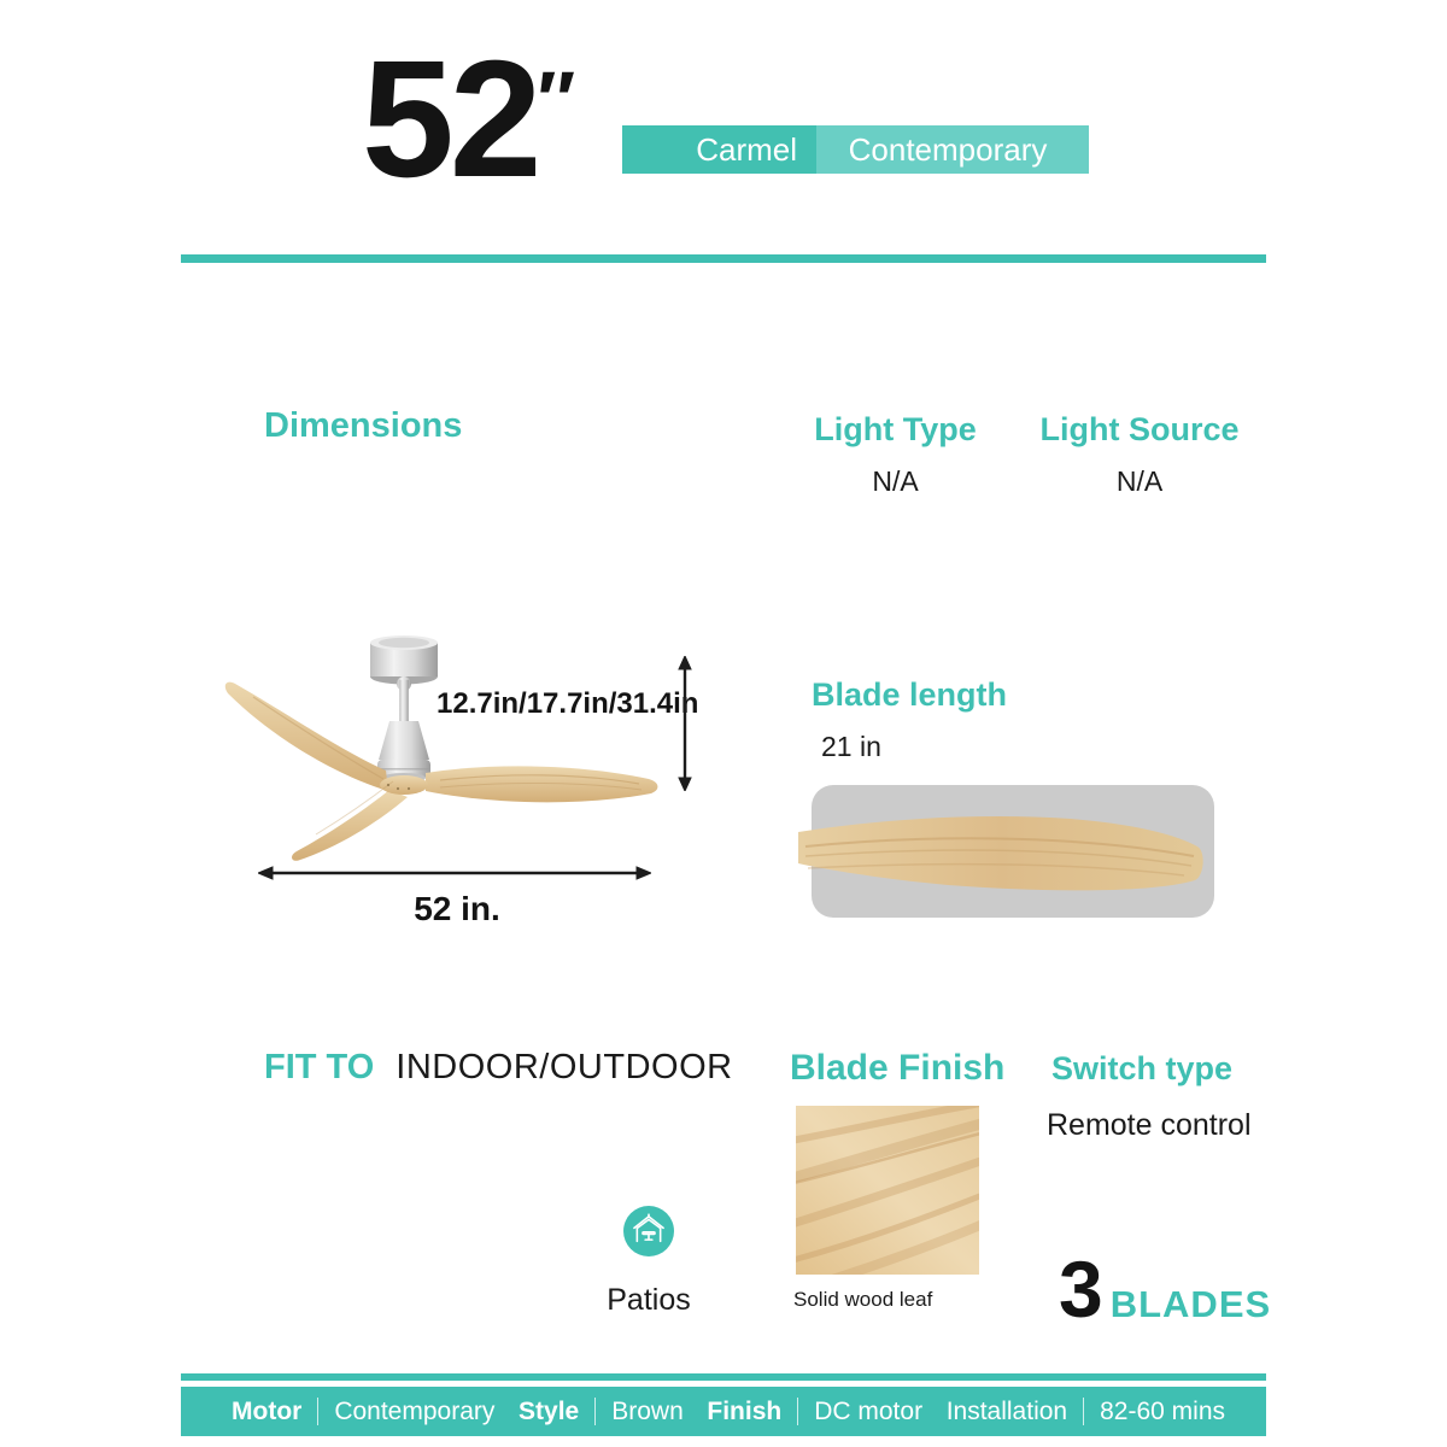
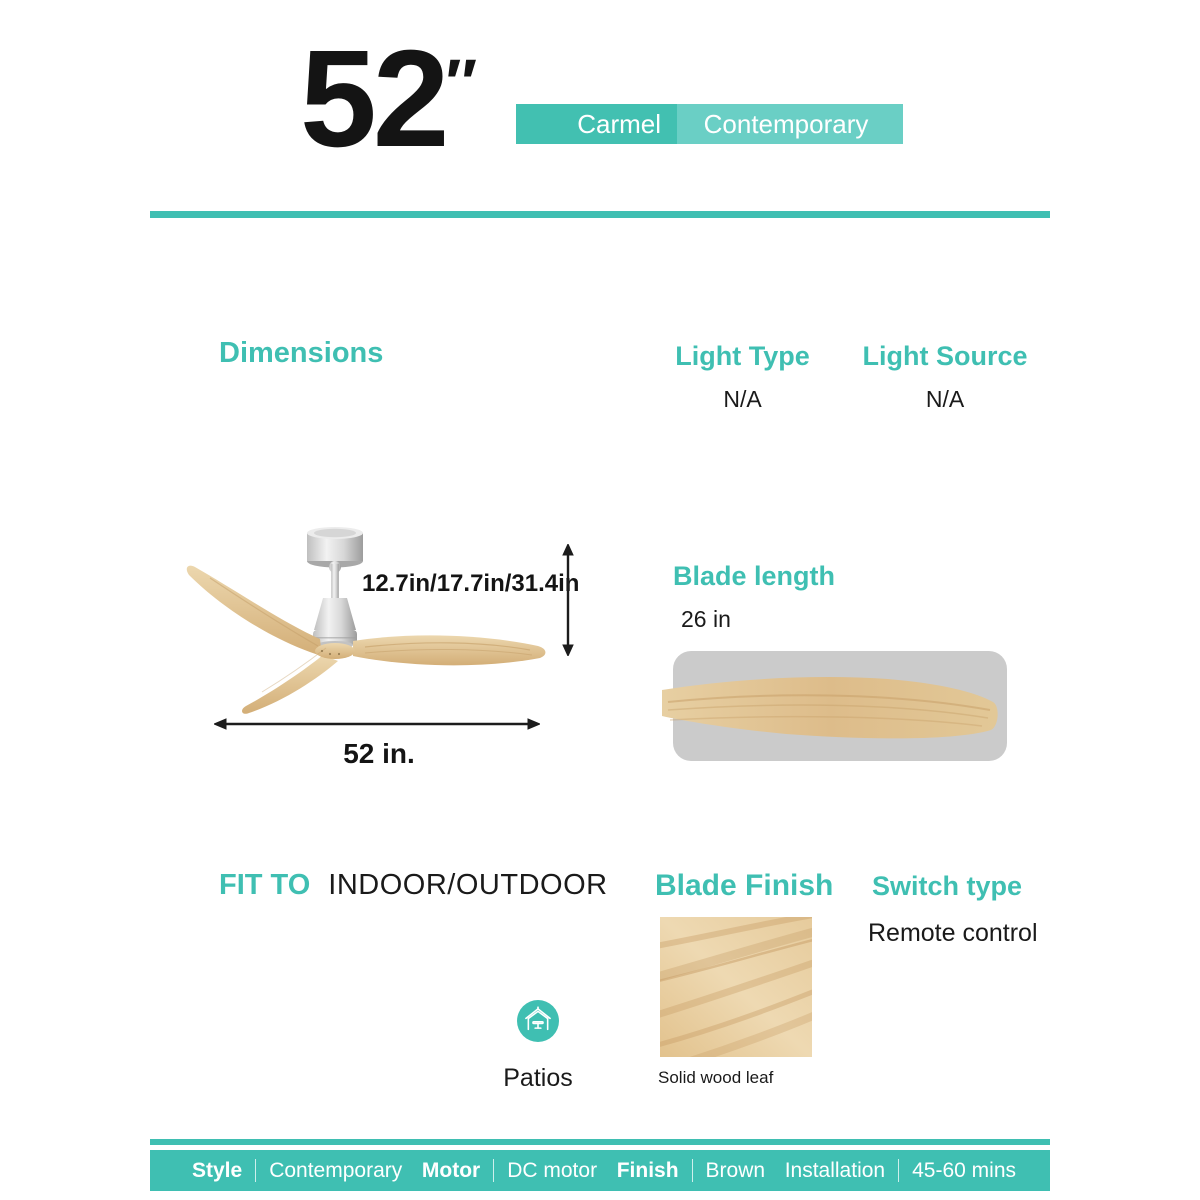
  52
  ″
  Carmel
  Contemporary
  Dimensions
  Light Type
  N/A
  Light Source
  N/A
  12.7in/17.7in/31.4in
  52 in.
  Blade length
- 21 in
+ 26 in
  FIT TO
  INDOOR/OUTDOOR
  Patios
  Blade Finish
  Solid wood leaf
  Switch type
  Remote control
- 3
- BLADES
- Motor
+ Style
  Contemporary
- Style
+ Motor
- Brown
+ DC motor
  Finish
- DC motor
+ Brown
  Installation
- 82-60 mins
+ 45-60 mins
